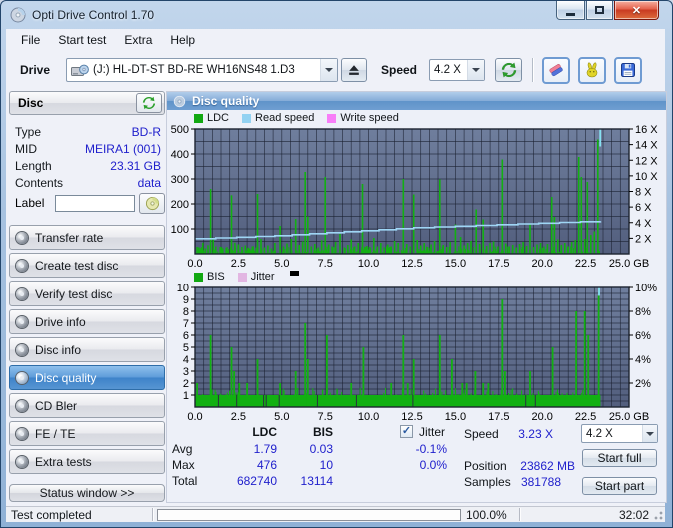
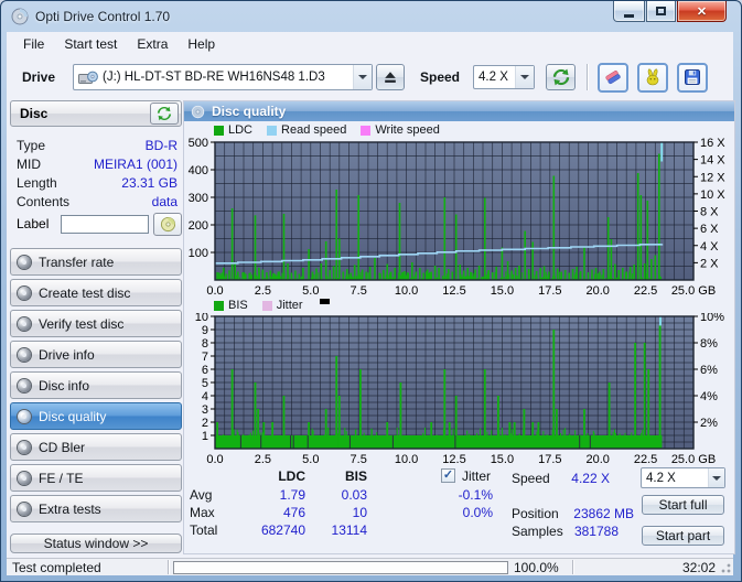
  Opti Drive Control 1.70
  ✕
  File
  Start test
  Extra
  Help
  Drive
  (J:) HL-DT-ST BD-RE WH16NS48 1.D3
  Speed
  4.2 X
  Disc
  Type
  BD-R
  MID
  MEIRA1 (001)
  Length
  23.31 GB
  Contents
  data
  Label
  Transfer rate
  Create test disc
  Verify test disc
  Drive info
  Disc info
  Disc quality
  CD Bler
  FE / TE
  Extra tests
  Status window >>
  Disc quality
  LDC
  Read speed
  Write speed
  100
  200
  300
  400
  500
  2 X
  4 X
  6 X
  8 X
  10 X
  12 X
  14 X
  16 X
  0.0
  2.5
  5.0
  7.5
  10.0
  12.5
  15.0
  17.5
  20.0
  22.5
  25.0 GB
  BIS
  Jitter
  1
  2
  3
  4
  5
  6
  7
  8
  9
  10
  2%
  4%
  6%
  8%
  10%
  0.0
  2.5
  5.0
  7.5
  10.0
  12.5
  15.0
  17.5
  20.0
  22.5
  25.0 GB
  LDC
  BIS
  Avg
  Max
  Total
  1.79
  0.03
  476
  10
  682740
  13114
  ✓
  Jitter
  -0.1%
  0.0%
  Speed
- 3.23 X
+ 4.22 X
  Position
  23862 MB
  Samples
  381788
  4.2 X
  Start full
  Start part
  Test completed
  100.0%
  32:02
